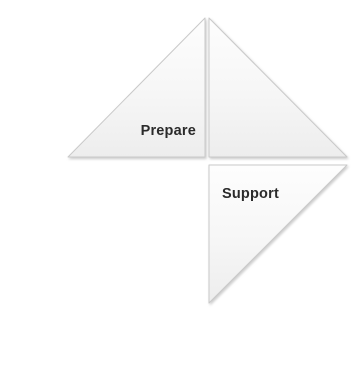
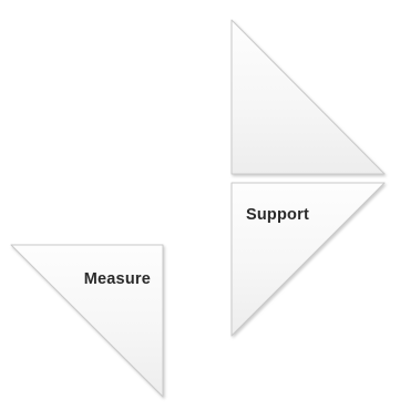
- Prepare
  Support
+ Measure
